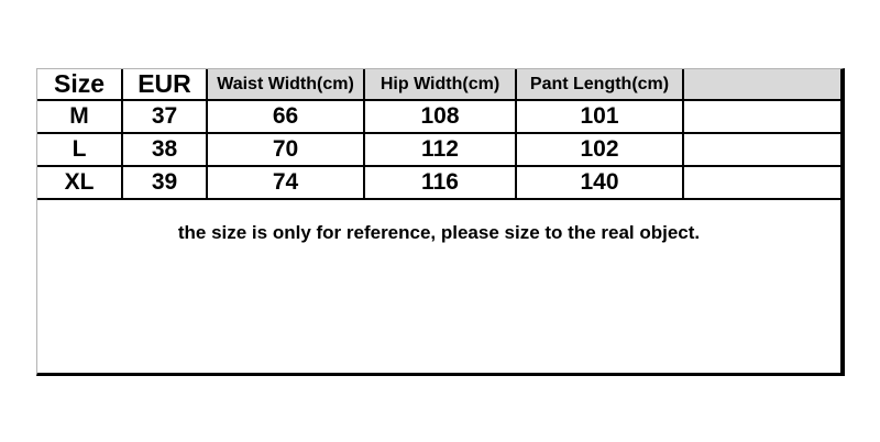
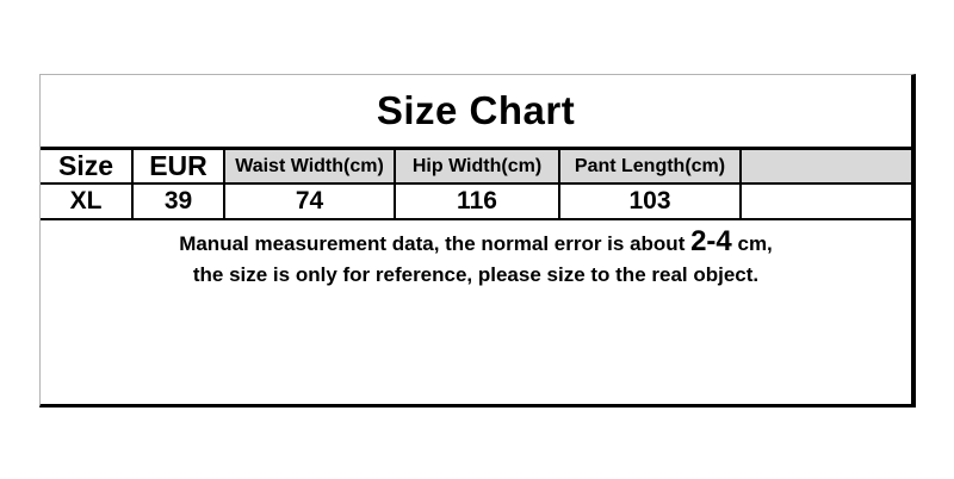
+ Size Chart
  Size	EUR	Waist Width(cm)	Hip Width(cm)	Pant Length(cm)
- M	37	66	108	101
- L	38	70	112	102
- XL	39	74	116	140
+ XL	39	74	116	103
+ Manual measurement data, the normal error is about 2-4 cm,
  the size is only for reference, please size to the real object.
